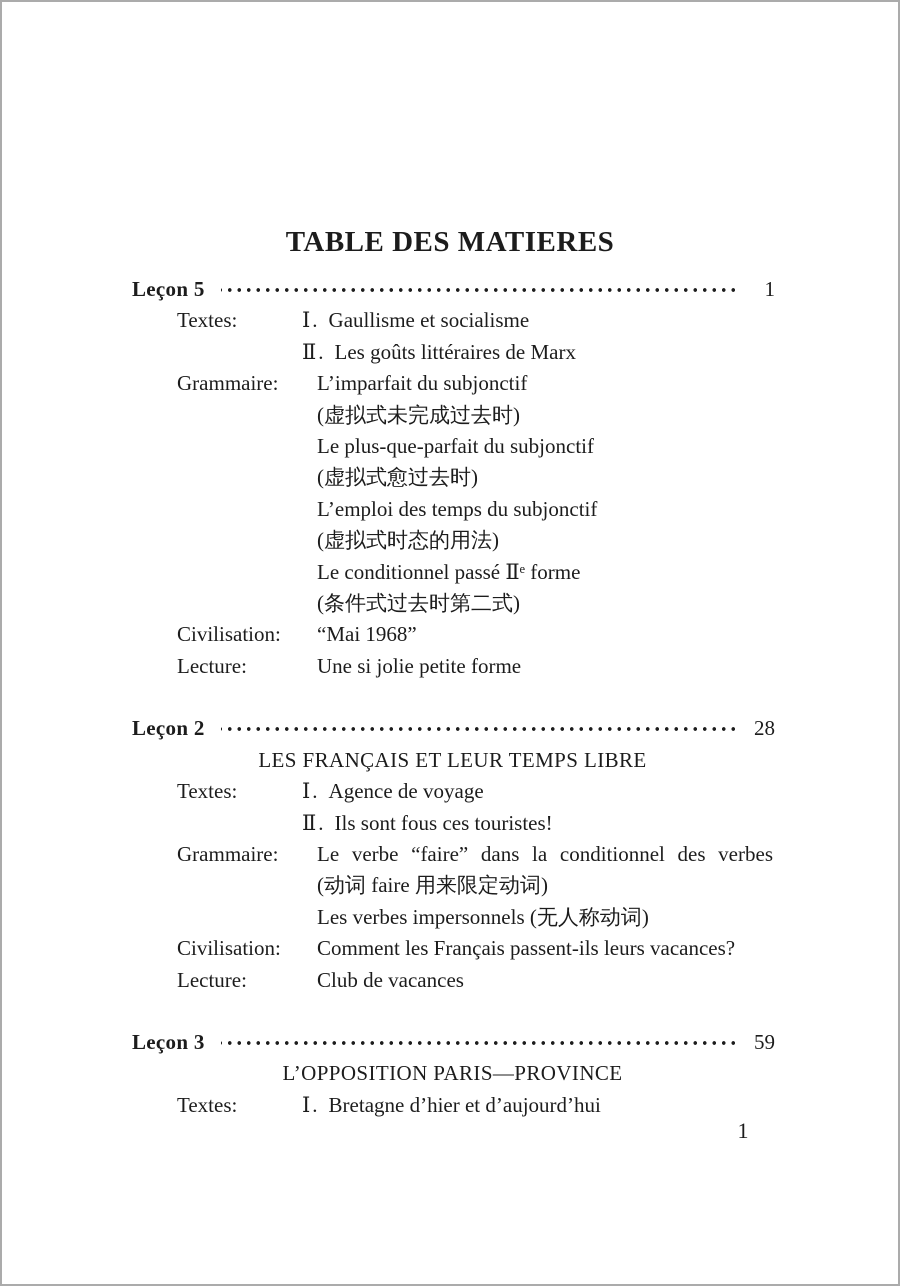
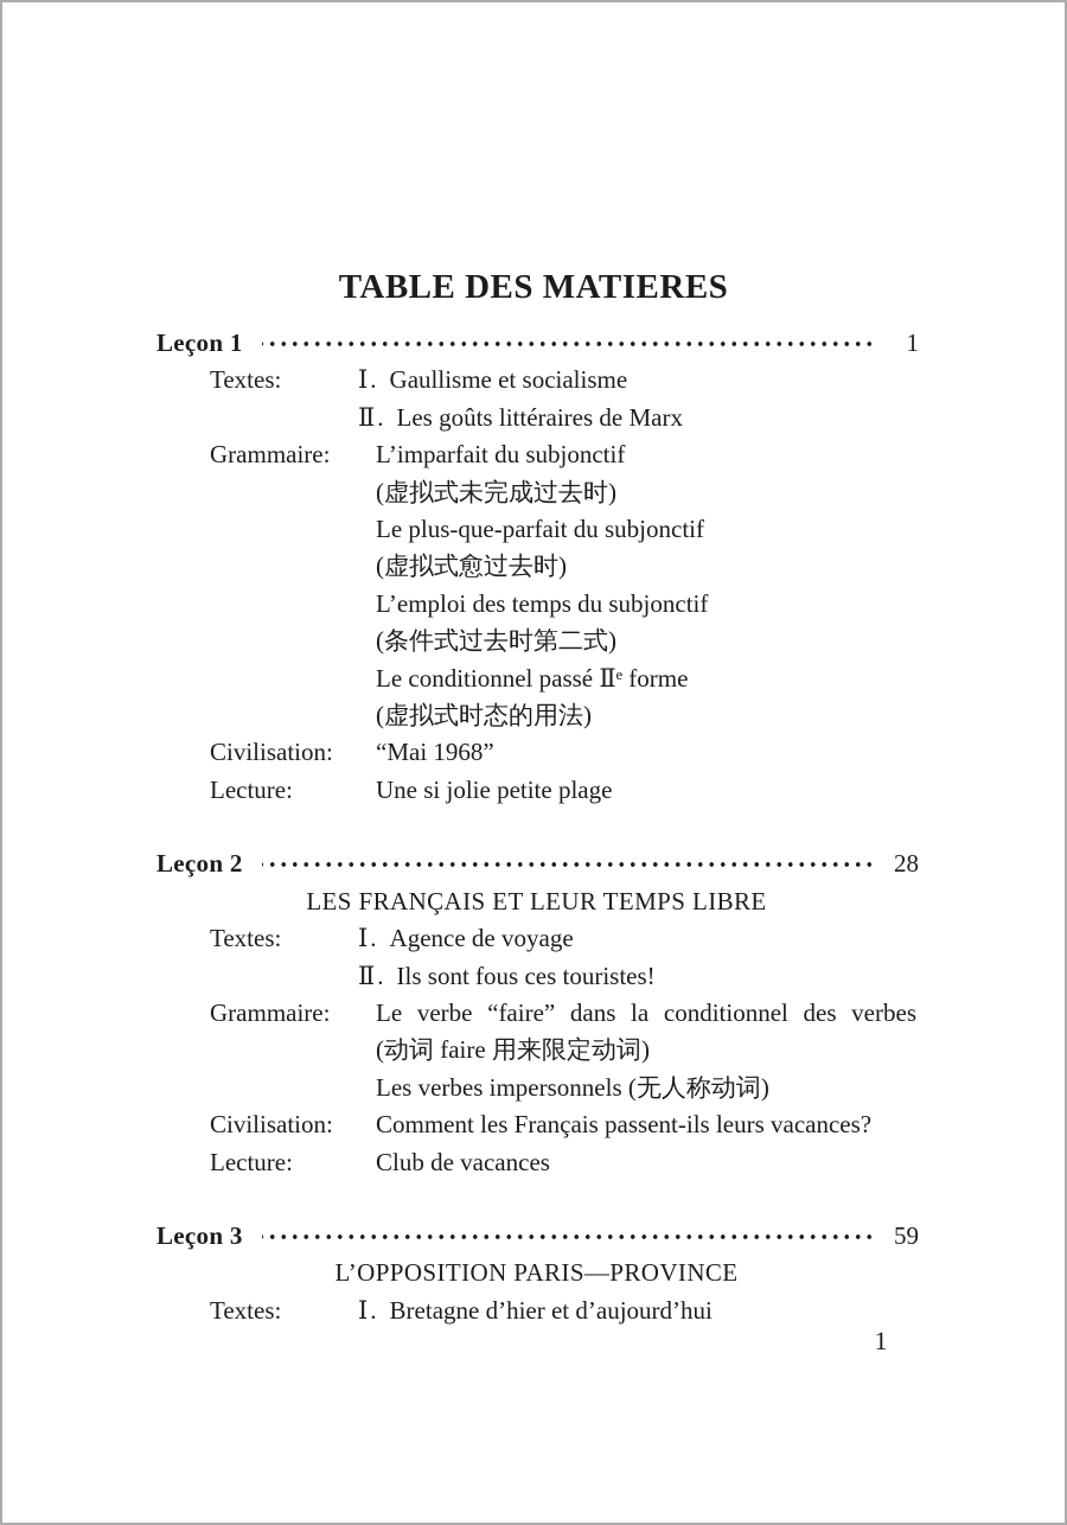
  TABLE DES MATIERES
- Leçon 5
+ Leçon 1
  1
  Textes:
  Ⅰ. Gaullisme et socialisme
  Ⅱ. Les goûts littéraires de Marx
  Grammaire:
  L’imparfait du subjonctif
  (虚拟式未完成过去时)
  Le plus-que-parfait du subjonctif
  (虚拟式愈过去时)
  L’emploi des temps du subjonctif
- (虚拟式时态的用法)
+ (条件式过去时第二式)
  Le conditionnel passé Ⅱᵉ forme
- (条件式过去时第二式)
+ (虚拟式时态的用法)
  Civilisation:
  “Mai 1968”
  Lecture:
- Une si jolie petite forme
+ Une si jolie petite plage
  Leçon 2
  28
  LES FRANÇAIS ET LEUR TEMPS LIBRE
  Textes:
  Ⅰ. Agence de voyage
  Ⅱ. Ils sont fous ces touristes!
  Grammaire:
  Le verbe “faire” dans la conditionnel des verbes
  (动词 faire 用来限定动词)
  Les verbes impersonnels (无人称动词)
  Civilisation:
  Comment les Français passent-ils leurs vacances?
  Lecture:
  Club de vacances
  Leçon 3
  59
  L’OPPOSITION PARIS—PROVINCE
  Textes:
  Ⅰ. Bretagne d’hier et d’aujourd’hui
  1
